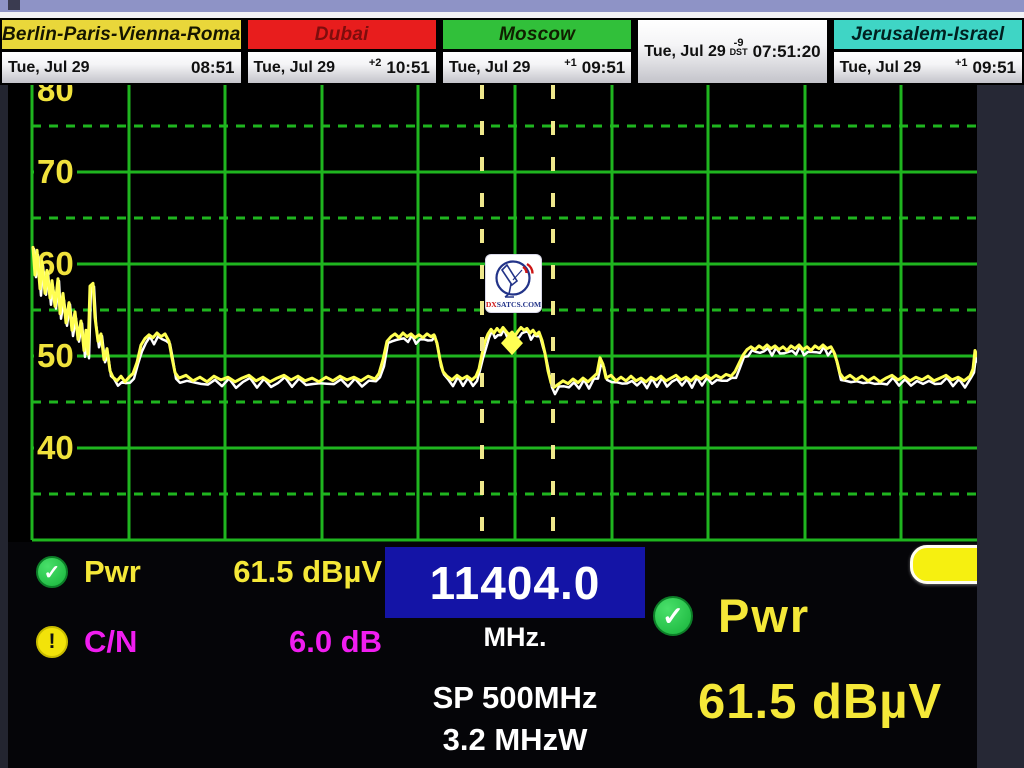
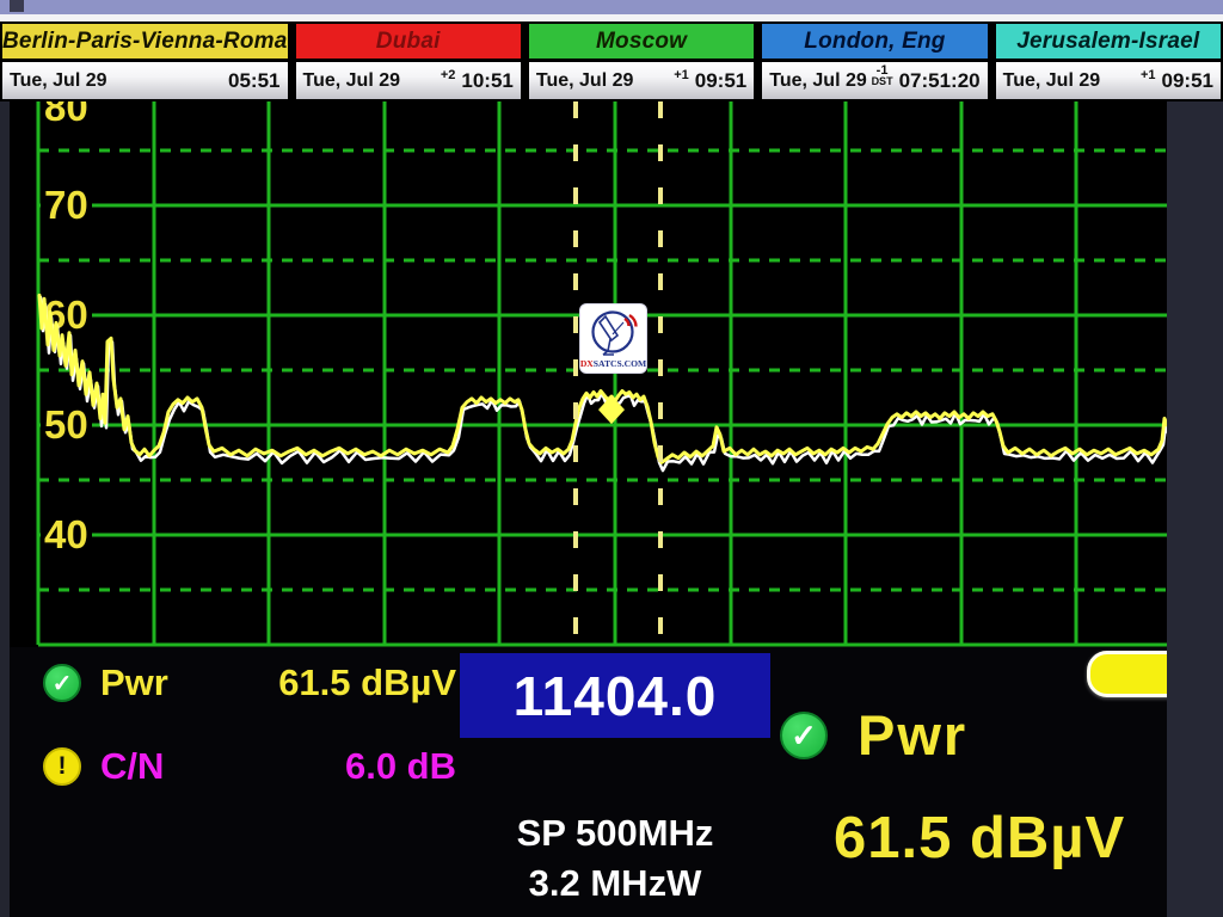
  Berlin-Paris-Vienna-Roma
  Tue, Jul 29
- 08:51
+ 05:51
  Dubai
  Tue, Jul 29
  +2
  10:51
  Moscow
  Tue, Jul 29
  +1
  09:51
+ London, Eng
  Tue, Jul 29
- -9
+ -1
  DST
  07:51:20
  Jerusalem-Israel
  Tue, Jul 29
  +1
  09:51
  80
  70
  60
  50
  40
  DXSATCS.COM
  ✓
  Pwr
  61.5 dBµV
  !
  C/N
  6.0 dB
  11404.0
- MHz.
  SP 500MHz
  3.2 MHzW
  ✓
  Pwr
  61.5 dBµV
